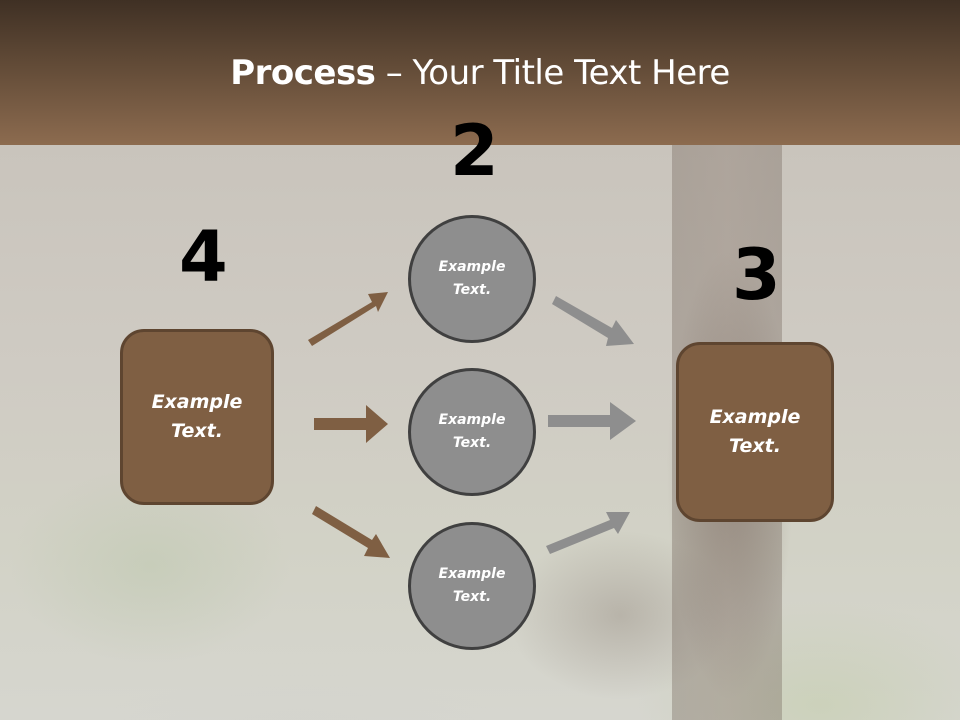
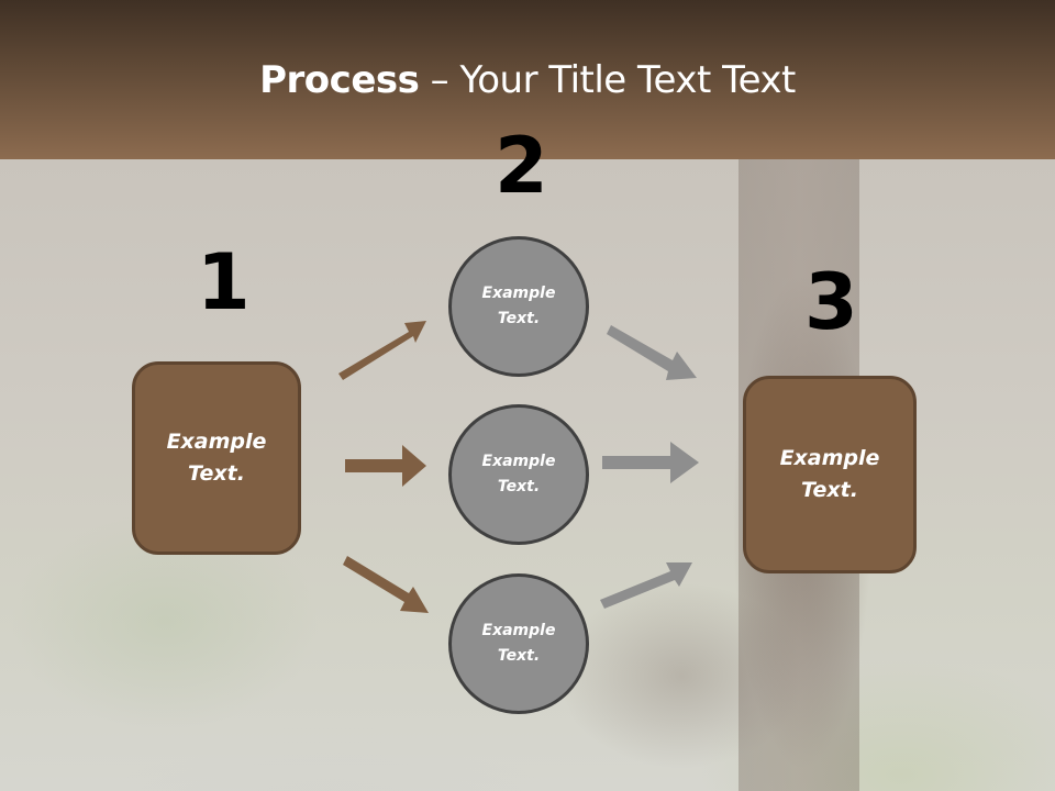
- Process – Your Title Text Here
+ Process – Your Title Text Text
- 4
+ 1
  2
  3
  Example
  Text.
  Example
  Text.
  Example
  Text.
  Example
  Text.
  Example
  Text.
